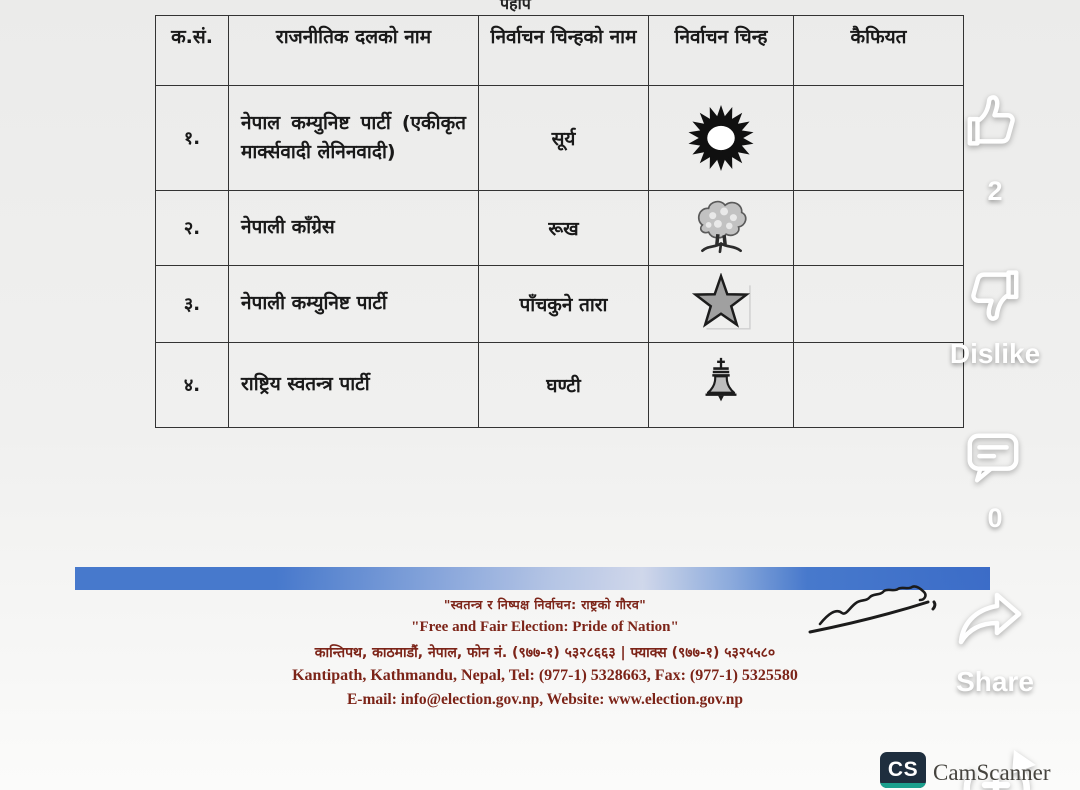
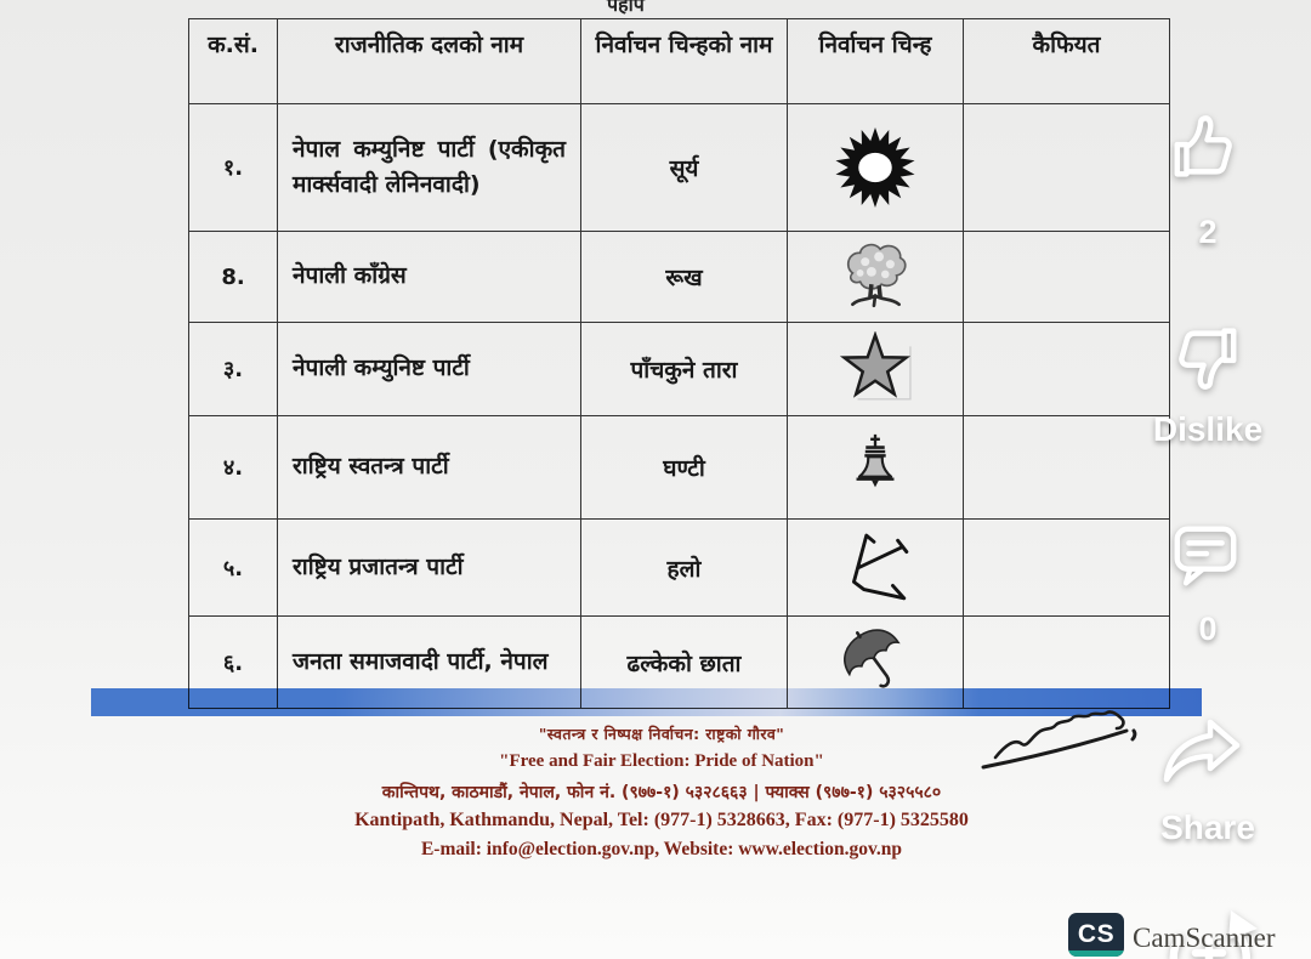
  पहाप
  क.सं.	राजनीतिक दलको नाम	निर्वाचन चिन्हको नाम	निर्वाचन चिन्ह	कैफियत
  १.	नेपाल कम्युनिष्ट पार्टी (एकीकृत मार्क्सवादी लेनिनवादी)	सूर्य
- २.	नेपाली काँग्रेस	रूख
+ 8.	नेपाली काँग्रेस	रूख
  ३.	नेपाली कम्युनिष्ट पार्टी	पाँचकुने तारा
  ४.	राष्ट्रिय स्वतन्त्र पार्टी	घण्टी
+ ५.	राष्ट्रिय प्रजातन्त्र पार्टी	हलो
+ ६.	जनता समाजवादी पार्टी, नेपाल	ढल्केको छाता
  "स्वतन्त्र र निष्पक्ष निर्वाचन: राष्ट्रको गौरव"
  "Free and Fair Election: Pride of Nation"
  कान्तिपथ, काठमाडौं, नेपाल, फोन नं. (९७७-१) ५३२८६६३ | फ्याक्स (९७७-१) ५३२५५८०
  Kantipath, Kathmandu, Nepal, Tel: (977-1) 5328663, Fax: (977-1) 5325580
  E-mail: info@election.gov.np, Website: www.election.gov.np
  2
  Dislike
  0
  Share
  CS
  CamScanner
